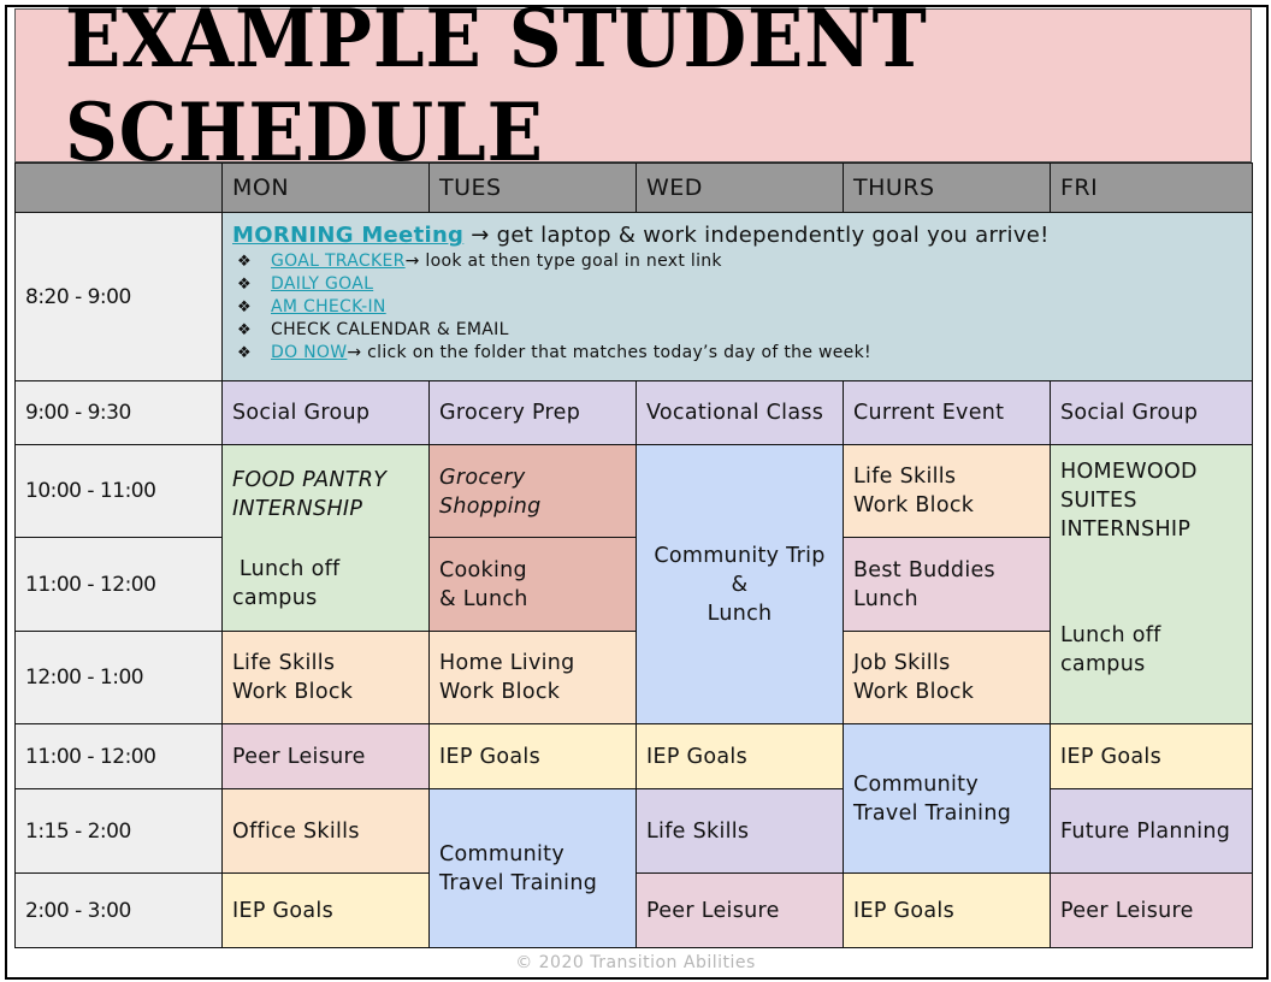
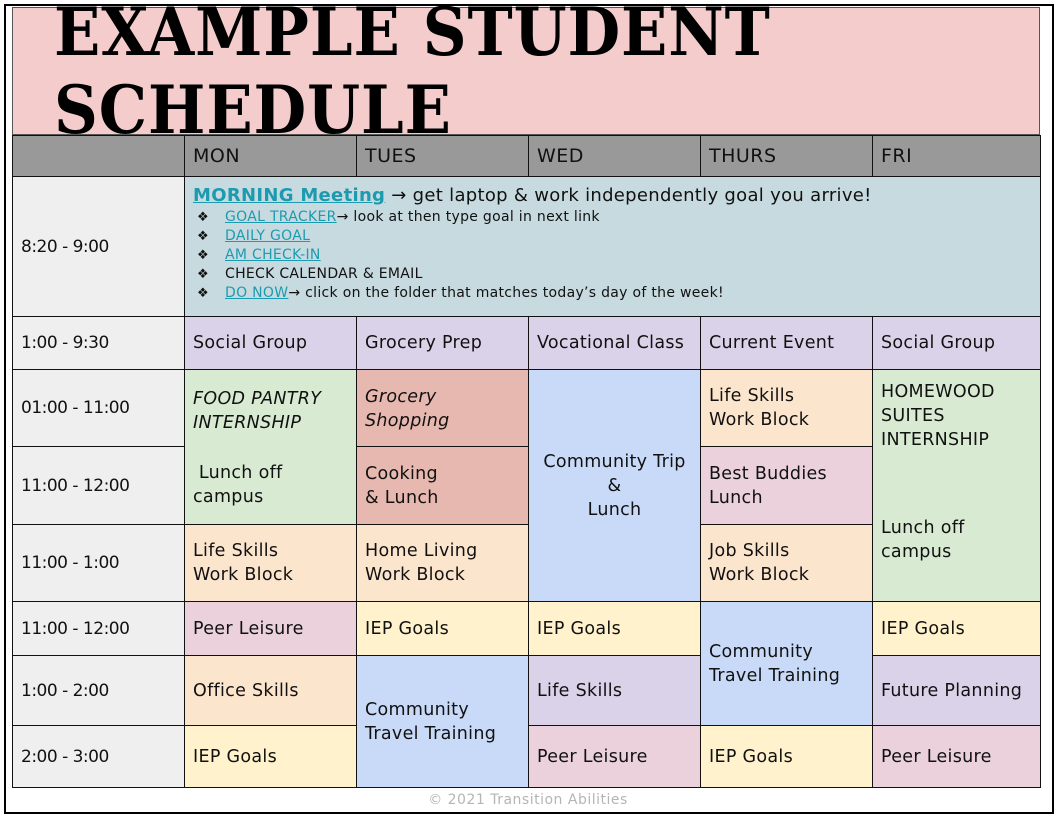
  EXAMPLE STUDENT SCHEDULE
  	MON	TUES	WED	THURS	FRI
  8:20 - 9:00	MORNING Meeting → get laptop & work independently goal you arrive! ❖ GOAL TRACKER → look at then type goal in next link ❖ DAILY GOAL ❖ AM CHECK-IN ❖ CHECK CALENDAR & EMAIL ❖ DO NOW → click on the folder that matches today’s day of the week!
- 9:00 - 9:30	Social Group	Grocery Prep	Vocational Class	Current Event	Social Group
+ 1:00 - 9:30	Social Group	Grocery Prep	Vocational Class	Current Event	Social Group
- 10:00 - 11:00	FOOD PANTRY INTERNSHIP Lunch off campus	Grocery Shopping	Community Trip & Lunch	Life Skills Work Block	HOMEWOOD SUITES INTERNSHIP Lunch off campus
+ 01:00 - 11:00	FOOD PANTRY INTERNSHIP Lunch off campus	Grocery Shopping	Community Trip & Lunch	Life Skills Work Block	HOMEWOOD SUITES INTERNSHIP Lunch off campus
  11:00 - 12:00	Cooking & Lunch	Best Buddies Lunch
- 12:00 - 1:00	Life Skills Work Block	Home Living Work Block	Job Skills Work Block
+ 11:00 - 1:00	Life Skills Work Block	Home Living Work Block	Job Skills Work Block
  11:00 - 12:00	Peer Leisure	IEP Goals	IEP Goals	Community Travel Training	IEP Goals
- 1:15 - 2:00	Office Skills	Community Travel Training	Life Skills	Future Planning
+ 1:00 - 2:00	Office Skills	Community Travel Training	Life Skills	Future Planning
  2:00 - 3:00	IEP Goals	Peer Leisure	IEP Goals	Peer Leisure
- © 2020 Transition Abilities
+ © 2021 Transition Abilities
